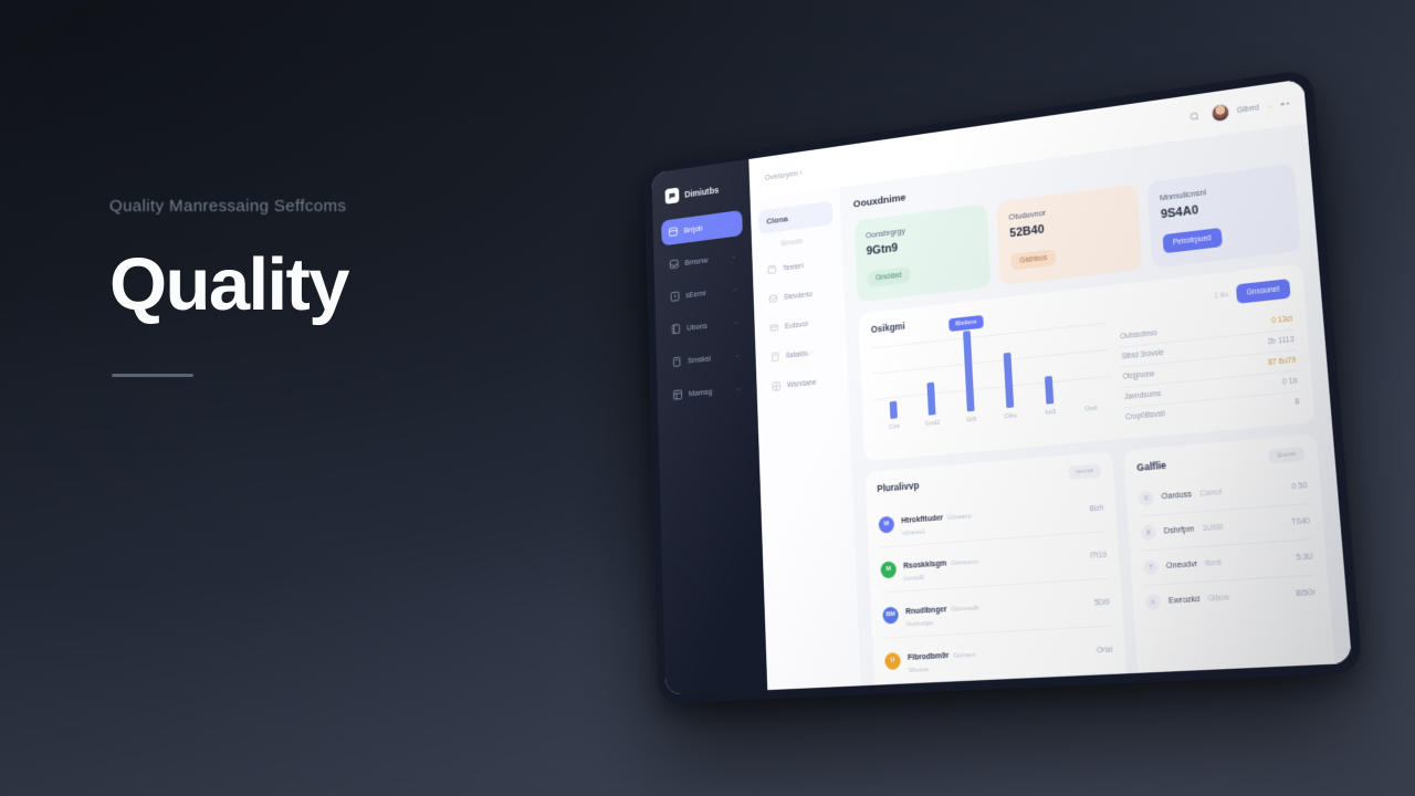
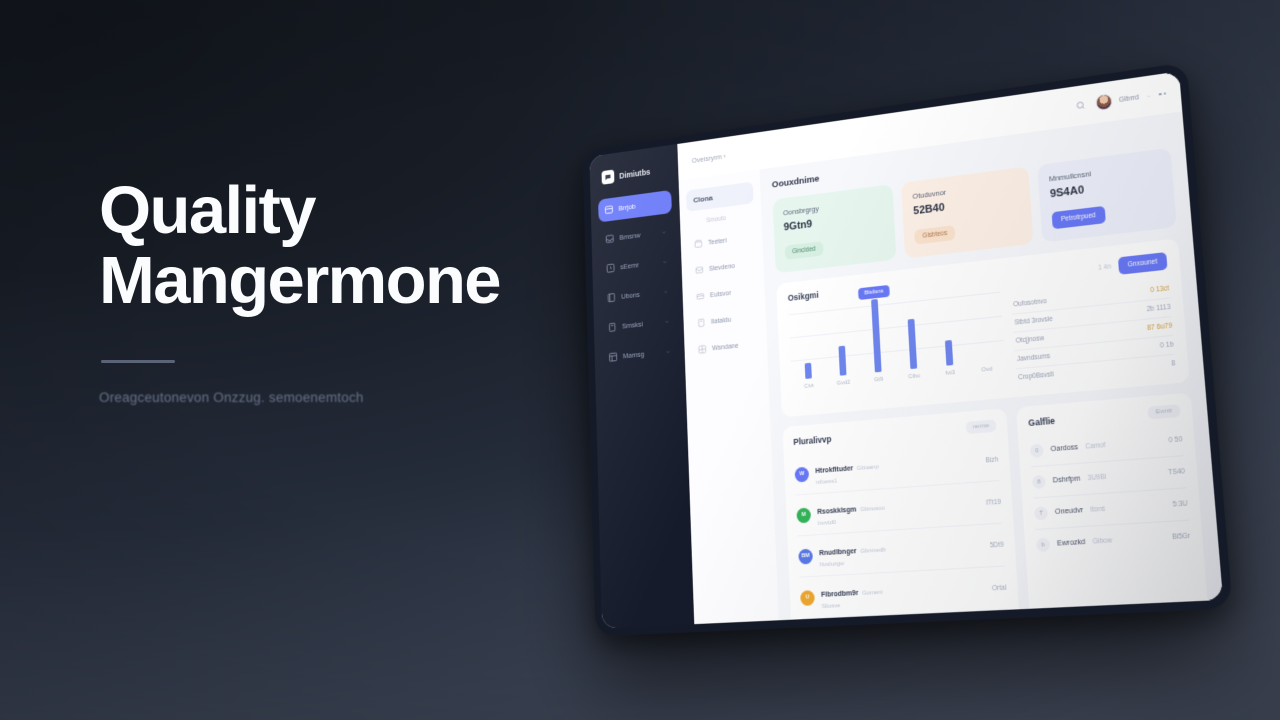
- Quality Manressaing Seffcoms
  Quality
+ Mangermone
+ Oreagceutonevon Onzzug. semoenemtoch
